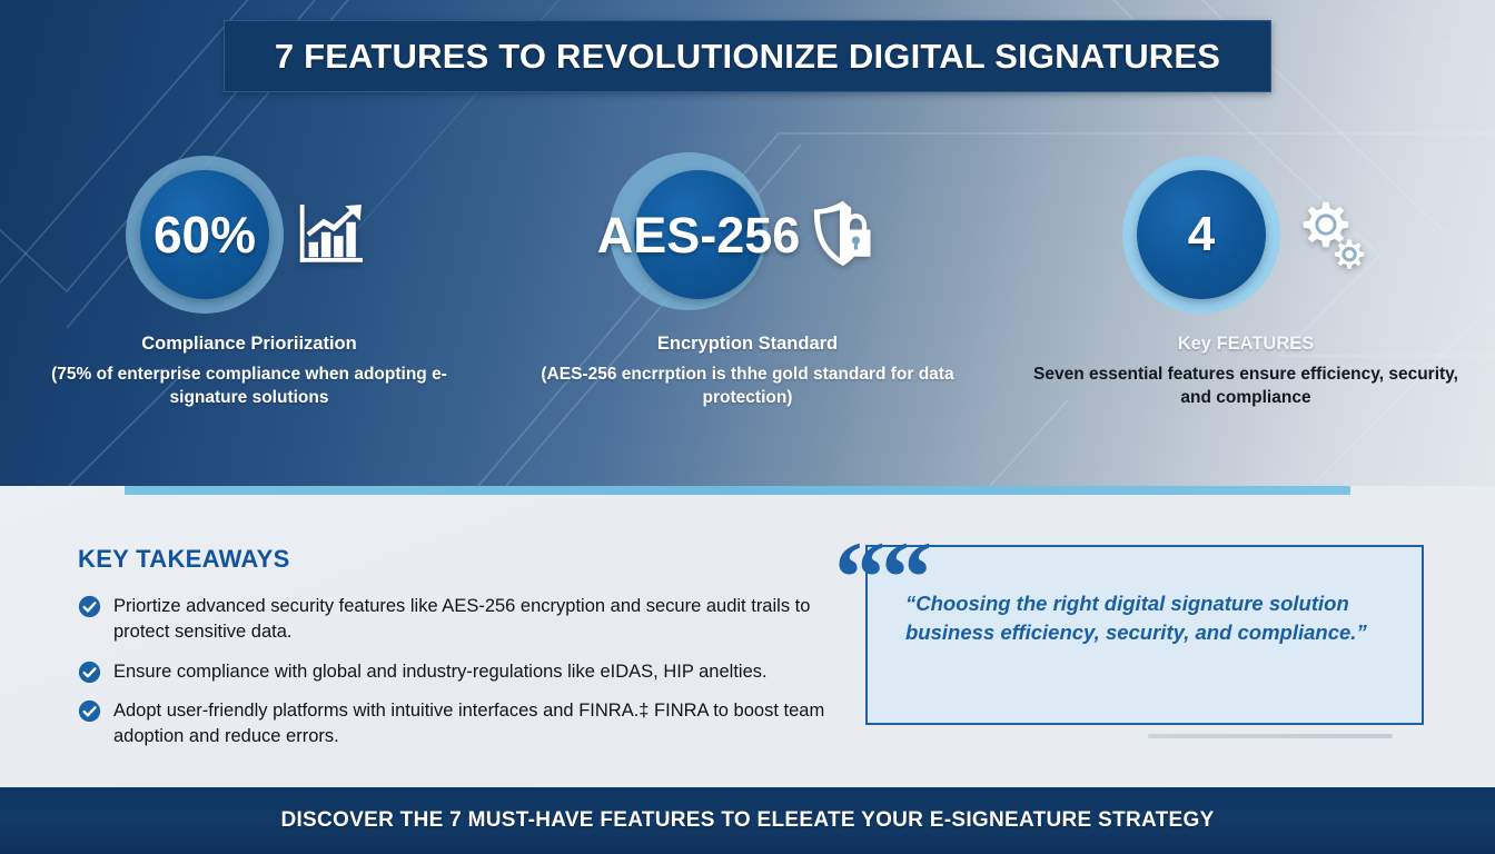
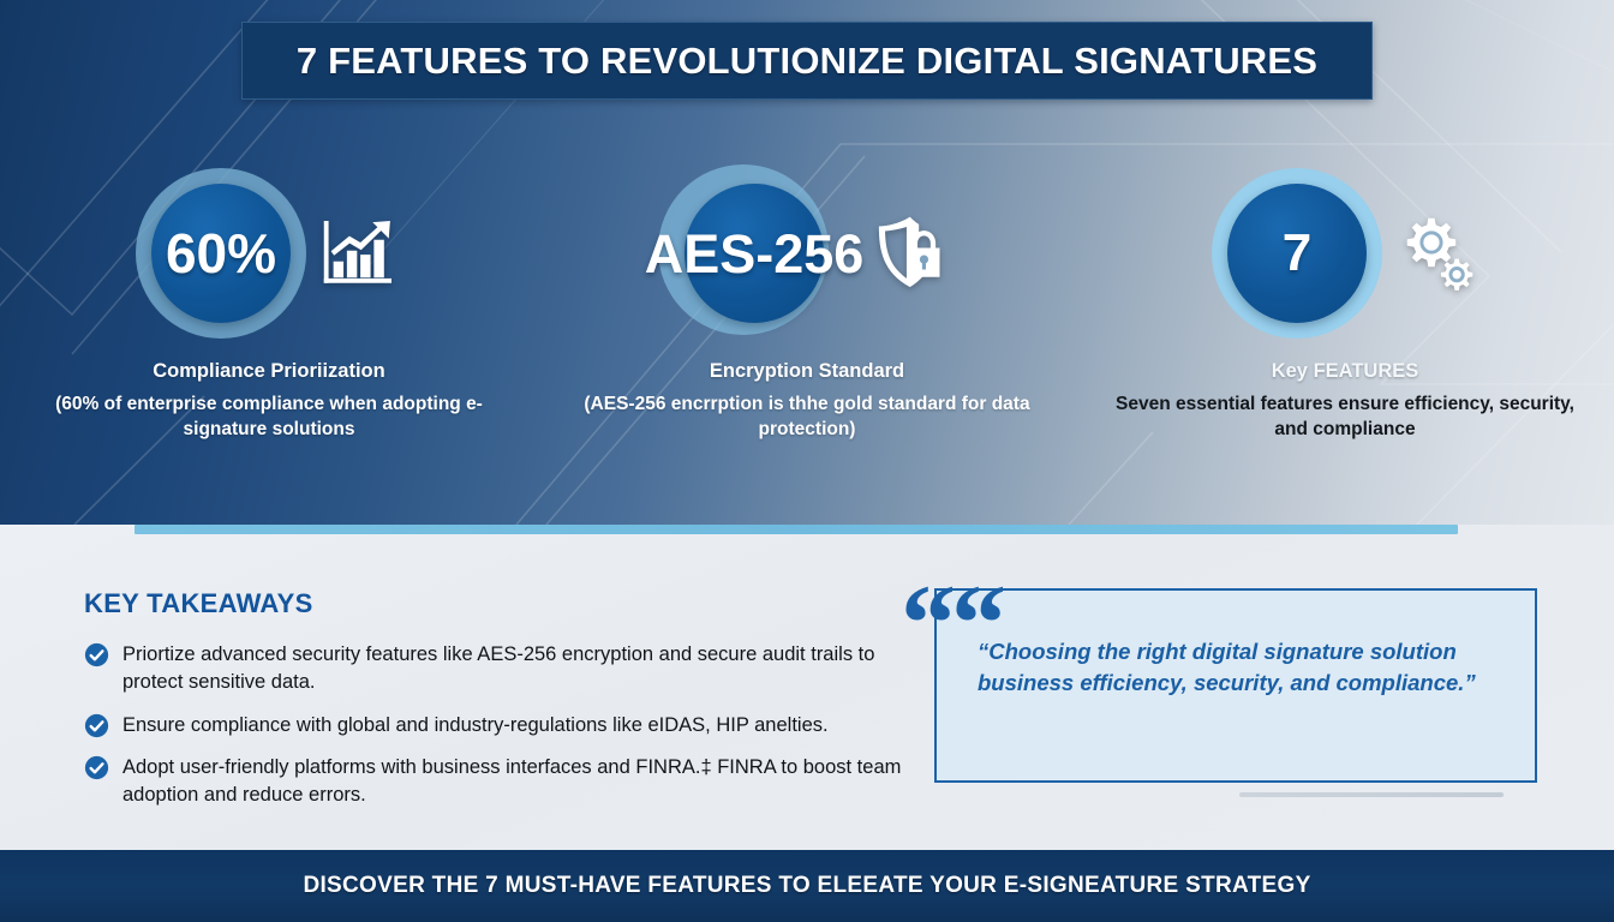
  7 FEATURES TO REVOLUTIONIZE DIGITAL SIGNATURES
  60%
  Compliance Prioriization
- (75% of enterprise compliance when adopting e-signature solutions
+ (60% of enterprise compliance when adopting e-signature solutions
  AES-256
  Encryption Standard
  (AES-256 encrrption is thhe gold standard for data protection)
- 4
+ 7
  Key FEATURES
  Seven essential features ensure efficiency, security, and compliance
  KEY TAKEAWAYS
  Priortize advanced security features like AES-256 encryption and secure audit trails to protect sensitive data.
  Ensure compliance with global and industry-regulations like eIDAS, HIP anelties.
- Adopt user-friendly platforms with intuitive interfaces and FINRA.‡ FINRA to boost team adoption and reduce errors.
+ Adopt user-friendly platforms with business interfaces and FINRA.‡ FINRA to boost team adoption and reduce errors.
  ““
  “Choosing the right digital signature solution business efficiency, security, and compliance.”
  DISCOVER THE 7 MUST-HAVE FEATURES TO ELEEATE YOUR E-SIGNEATURE STRATEGY
